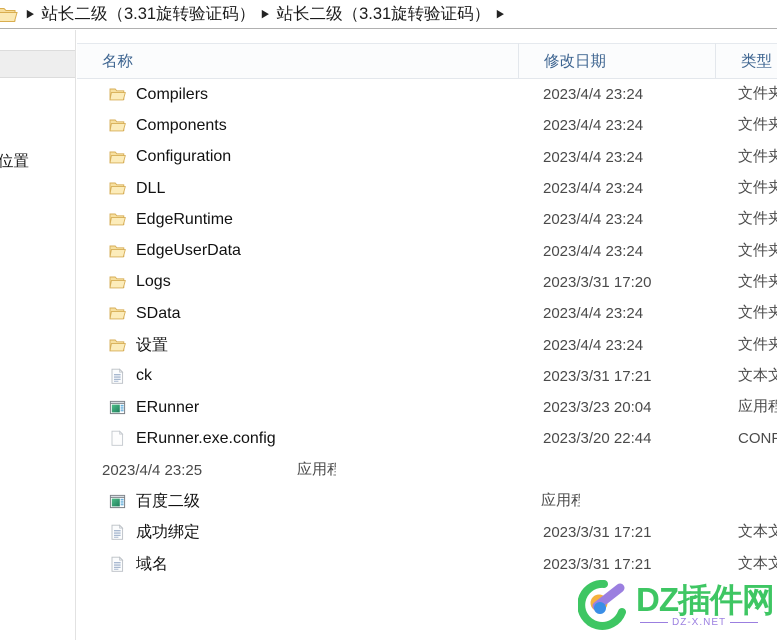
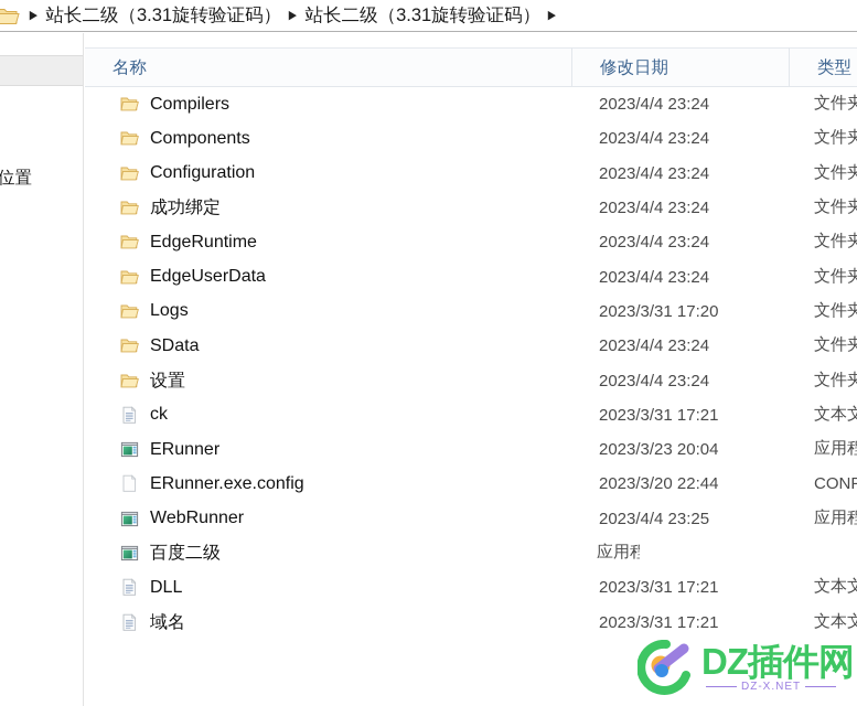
  ▶
  站长二级（3.31旋转验证码）
  ▶
  站长二级（3.31旋转验证码）
  ▶
  位置
  名称
  修改日期
  类型
  Compilers
  2023/4/4 23:24
  文件夹
  Components
  2023/4/4 23:24
  文件夹
  Configuration
  2023/4/4 23:24
  文件夹
- DLL
+ 成功绑定
  2023/4/4 23:24
  文件夹
  EdgeRuntime
  2023/4/4 23:24
  文件夹
  EdgeUserData
  2023/4/4 23:24
  文件夹
  Logs
  2023/3/31 17:20
  文件夹
  SData
  2023/4/4 23:24
  文件夹
  设置
  2023/4/4 23:24
  文件夹
  ck
  2023/3/31 17:21
  文本文
  ERunner
  2023/3/23 20:04
  应用程
  ERunner.exe.config
  2023/3/20 22:44
  CONF
+ WebRunner
  2023/4/4 23:25
  应用程
  百度二级
  应用程
- 成功绑定
+ DLL
  2023/3/31 17:21
  文本文
  域名
  2023/3/31 17:21
  文本文
  DZ插件网
  DZ-X.NET
